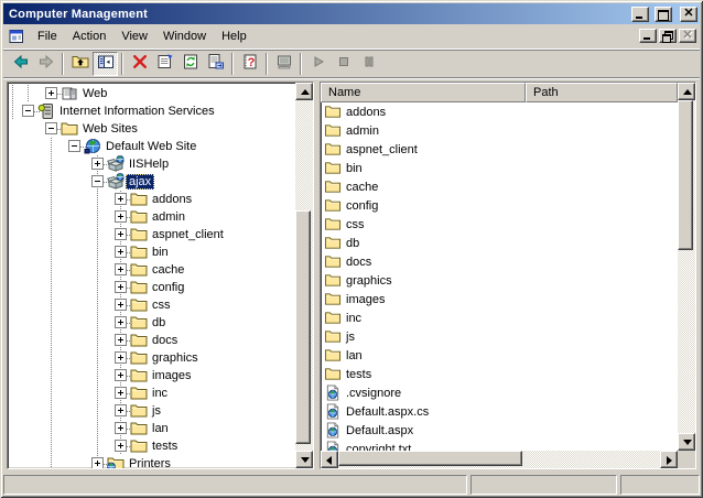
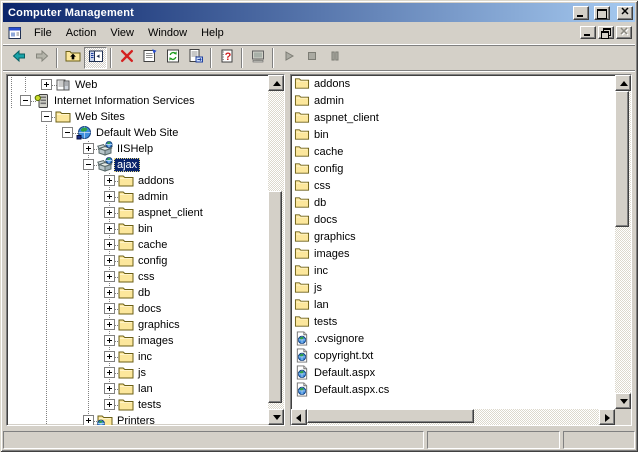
  Computer Management
  ✕
  File Action View Window Help
  ✕
  ?
  Web
  Internet Information Services
  Web Sites
  Default Web Site
  IISHelp
  ajax
  addons
  admin
  aspnet_client
  bin
  cache
  config
  css
  db
  docs
  graphics
  images
  inc
  js
  lan
  tests
  Printers
- Name
- Path
  addons
  admin
  aspnet_client
  bin
  cache
  config
  css
  db
  docs
  graphics
  images
  inc
  js
  lan
  tests
  .cvsignore
- Default.aspx.cs
+ copyright.txt
  Default.aspx
- copyright.txt
+ Default.aspx.cs
